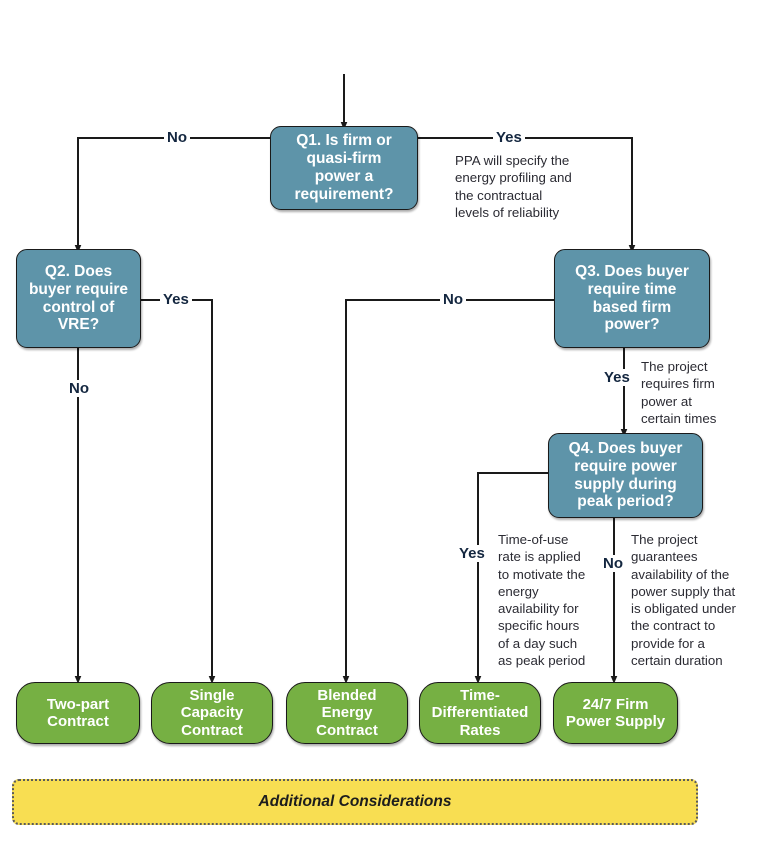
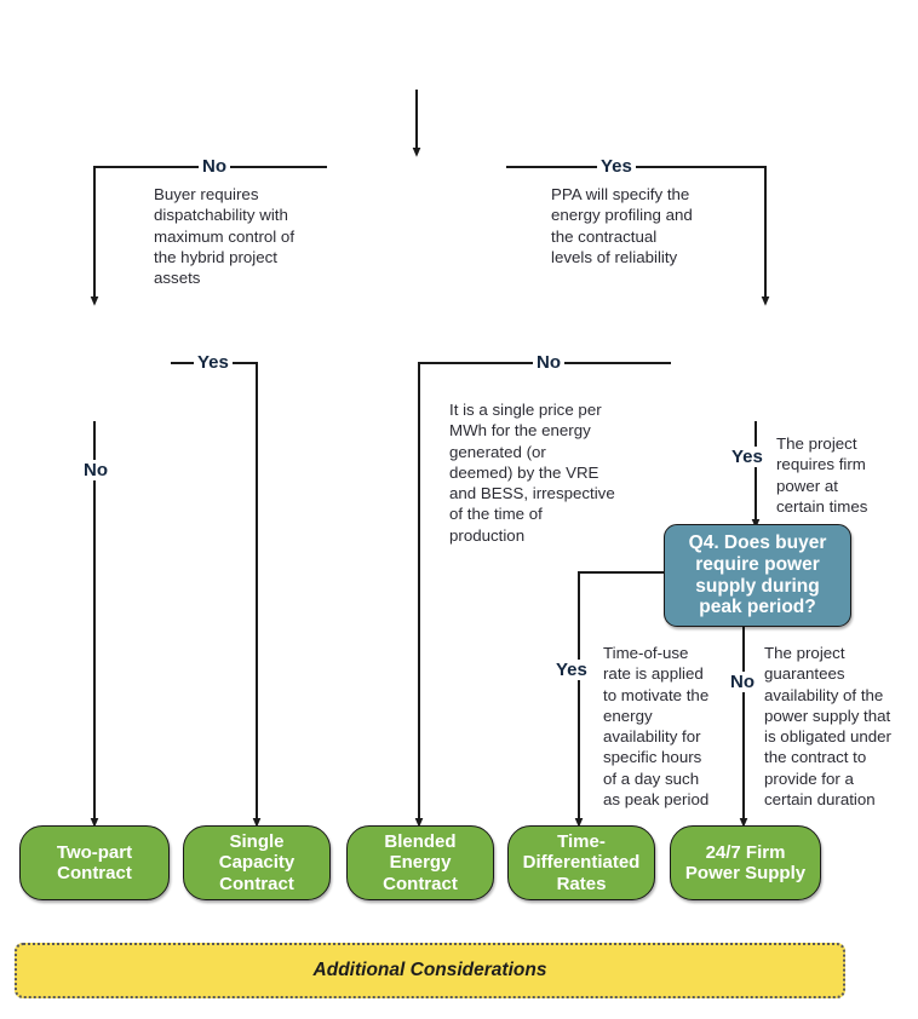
- Q1. Is firm or
- quasi-firm
- power a
- requirement?
- Q2. Does
- buyer require
- control of
- VRE?
- Q3. Does buyer
- require time
- based firm
- power?
  Q4. Does buyer
  require power
  supply during
  peak period?
  No
  Yes
  Yes
  No
  No
  Yes
  Yes
  No
+ Buyer requires
+ dispatchability with
+ maximum control of
+ the hybrid project
+ assets
  PPA will specify the
  energy profiling and
  the contractual
  levels of reliability
+ It is a single price per
+ MWh for the energy
+ generated (or
+ deemed) by the VRE
+ and BESS, irrespective
+ of the time of
+ production
  The project
  requires firm
  power at
  certain times
  Time-of-use
  rate is applied
  to motivate the
  energy
  availability for
  specific hours
  of a day such
  as peak period
  The project
  guarantees
  availability of the
  power supply that
  is obligated under
  the contract to
  provide for a
  certain duration
  Two-part
  Contract
  Single
  Capacity
  Contract
  Blended
  Energy
  Contract
  Time-
  Differentiated
  Rates
  24/7 Firm
  Power Supply
  Additional Considerations
